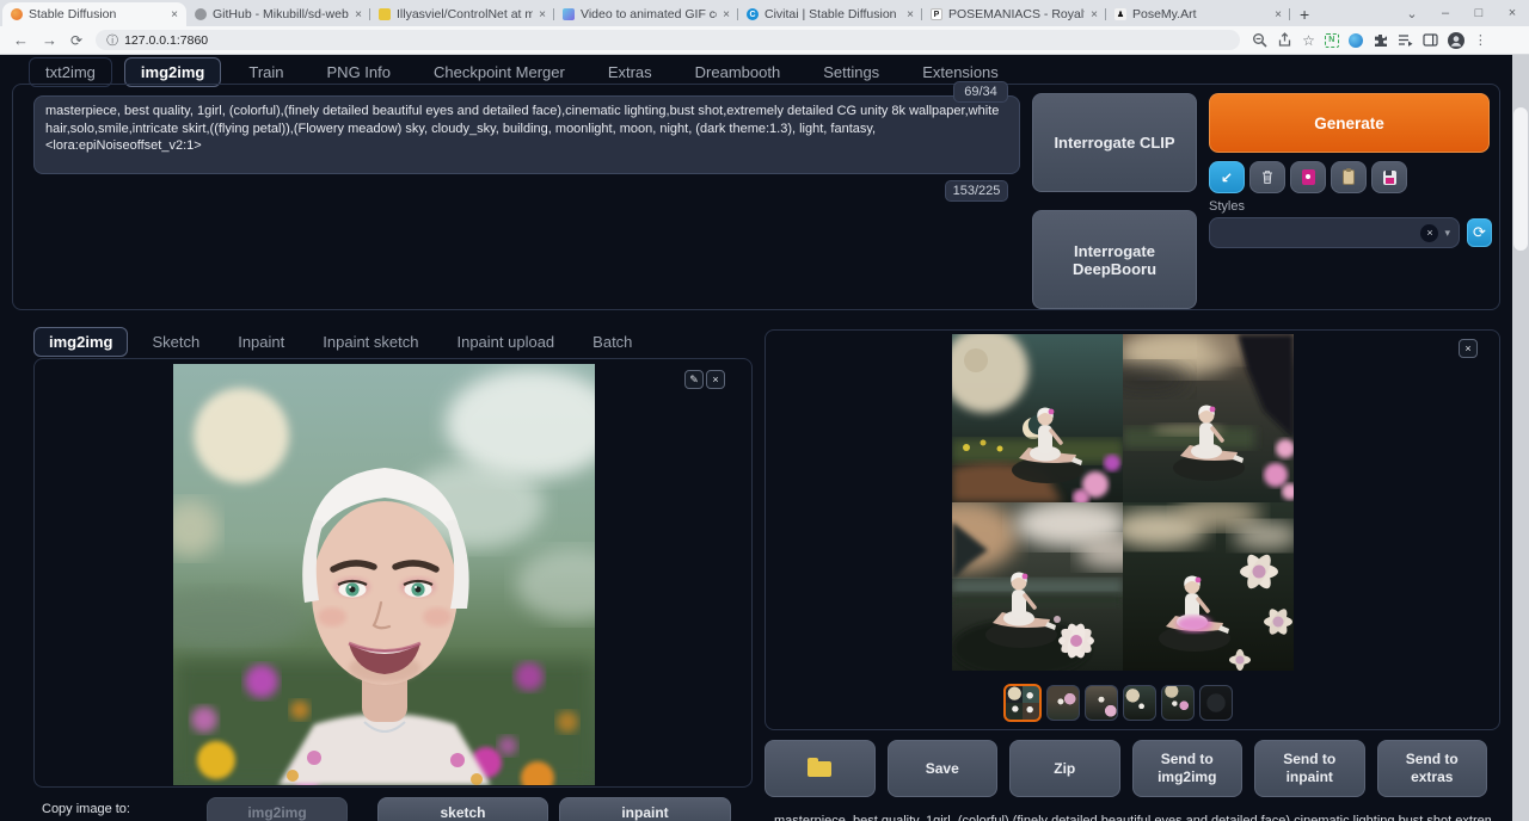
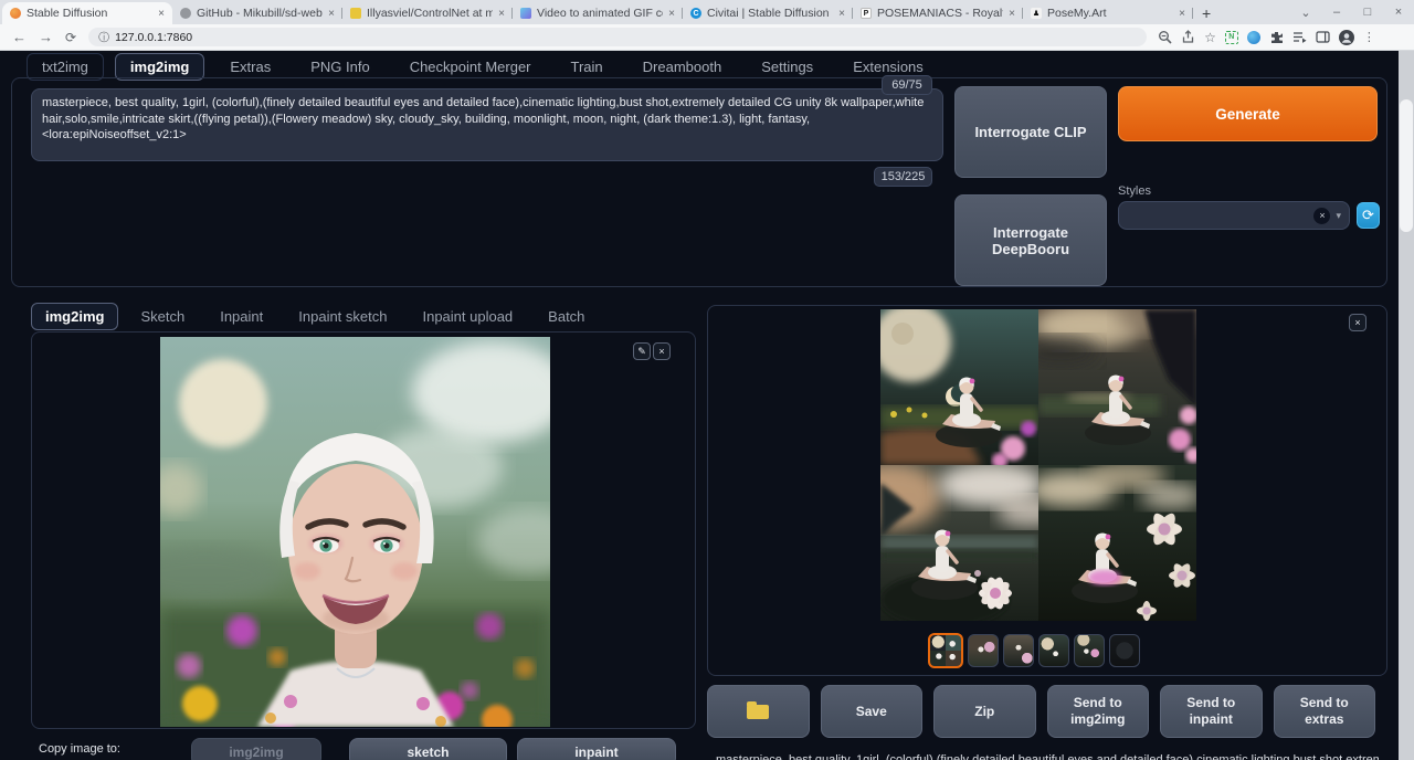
  Stable Diffusion
  ×
  GitHub - Mikubill/sd-web
  ×
  Illyasviel/ControlNet at m
  ×
  Video to animated GIF c
  ×
  Civitai | Stable Diffusion
  ×
  POSEMANIACS - Royal
  ×
  PoseMy.Art
  ×
  +
  ⌄
  –
  □
  ×
  ←
  →
  ⟳
  ⓘ
  127.0.0.1:7860
  ☆
  ⋮
  txt2img
  img2img
- Train
+ Extras
  PNG Info
  Checkpoint Merger
- Extras
+ Train
  Dreambooth
  Settings
  Extensions
  masterpiece, best quality, 1girl, (colorful),(finely detailed beautiful eyes and detailed face),cinematic lighting,bust shot,extremely detailed CG unity 8k wallpaper,white hair,solo,smile,intricate skirt,((flying petal)),(Flowery meadow) sky, cloudy_sky, building, moonlight, moon, night, (dark theme:1.3), light, fantasy,
  <lora:epiNoiseoffset_v2:1>
- 69/34
+ 69/75
  153/225
  Interrogate CLIP
  Interrogate DeepBooru
  Generate
- ↙
  Styles
  ×
  ▾
  ⟳
  img2img
  Sketch
  Inpaint
  Inpaint sketch
  Inpaint upload
  Batch
  ✎
  ×
  Copy image to:
  img2img
  sketch
  inpaint
  ×
  Save
  Zip
  Send to img2img
  Send to inpaint
  Send to extras
